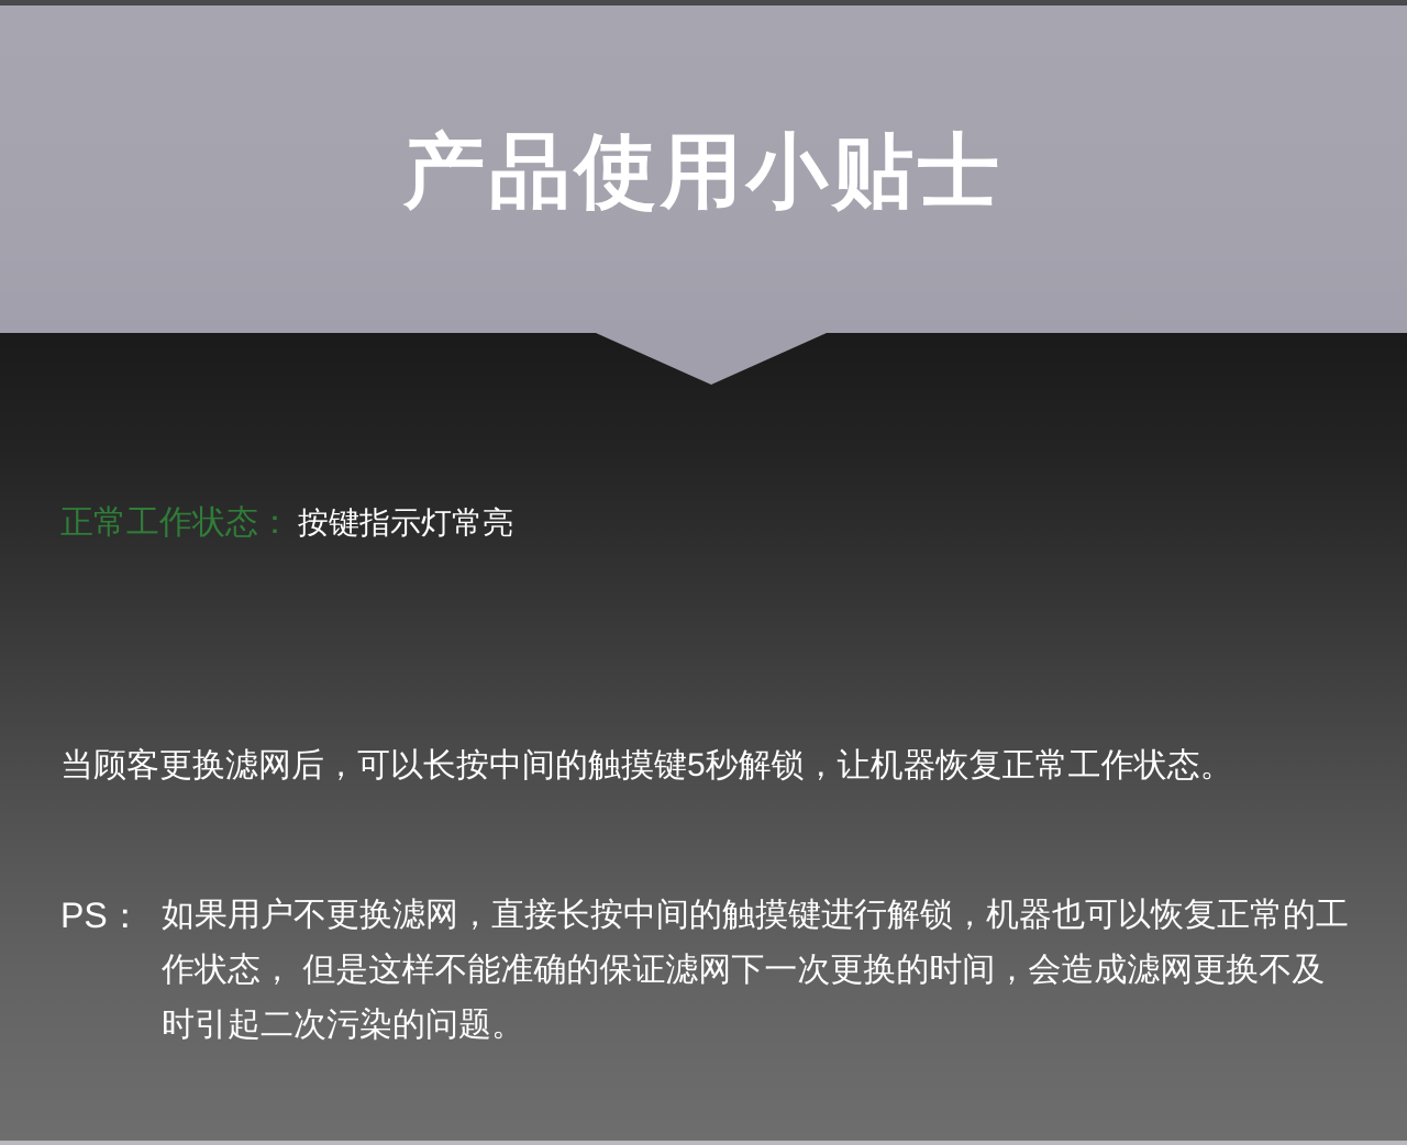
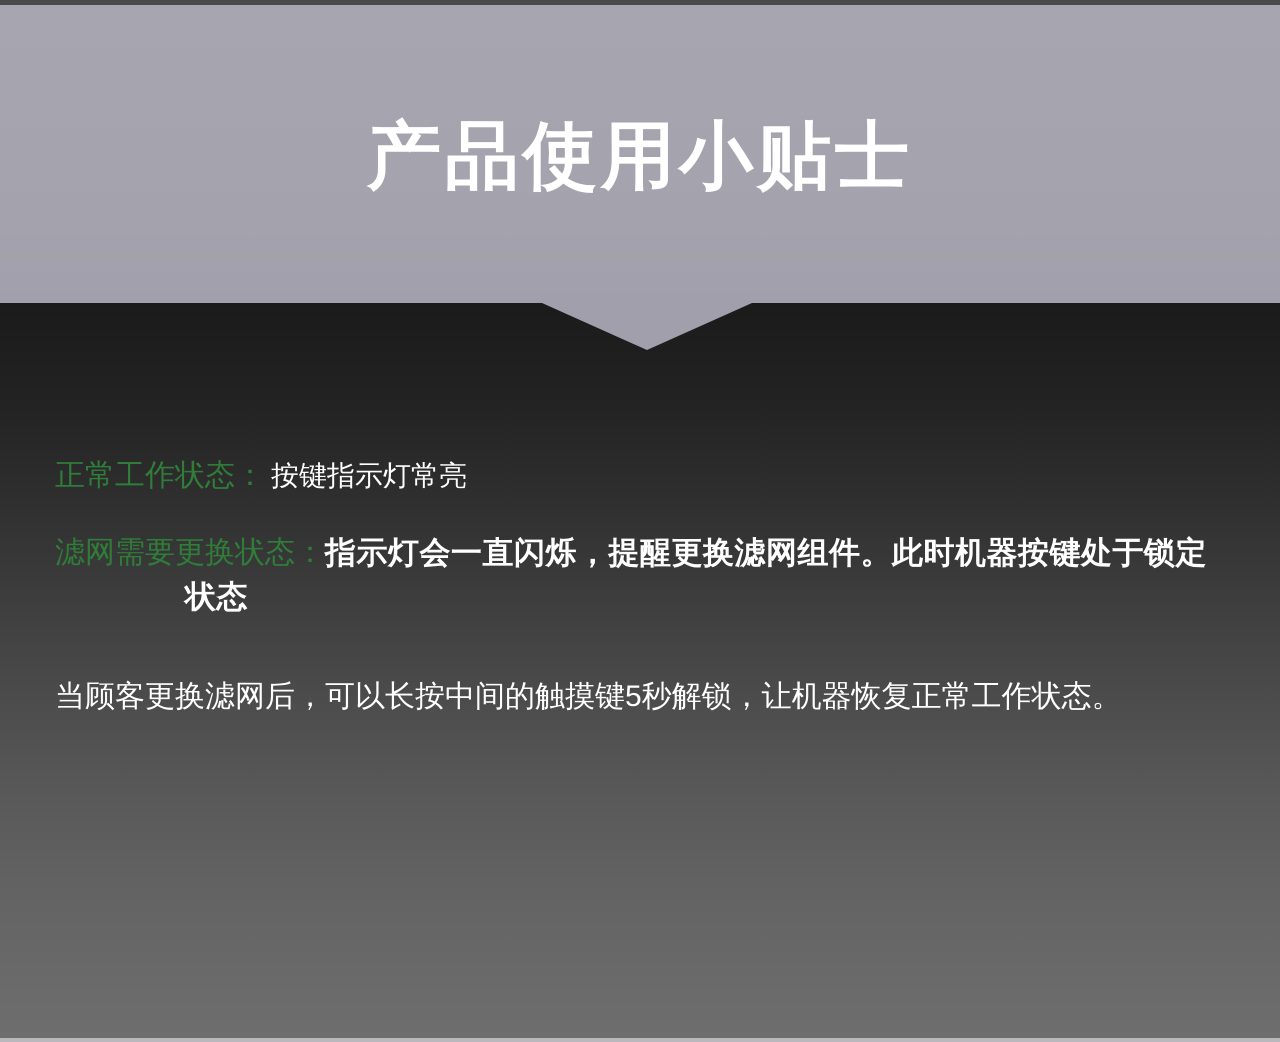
  产品使用小贴士
  正常工作状态： 按键指示灯常亮
+ 滤网需要更换状态：
+ 指示灯会一直闪烁，提醒更换滤网组件。此时机器按键处于锁定状态
  当顾客更换滤网后，可以长按中间的触摸键5秒解锁，让机器恢复正常工作状态。
- PS：
- 如果用户不更换滤网，直接长按中间的触摸键进行解锁，机器也可以恢复正常的工作状态， 但是这样不能准确的保证滤网下一次更换的时间，会造成滤网更换不及时引起二次污染的问题。
